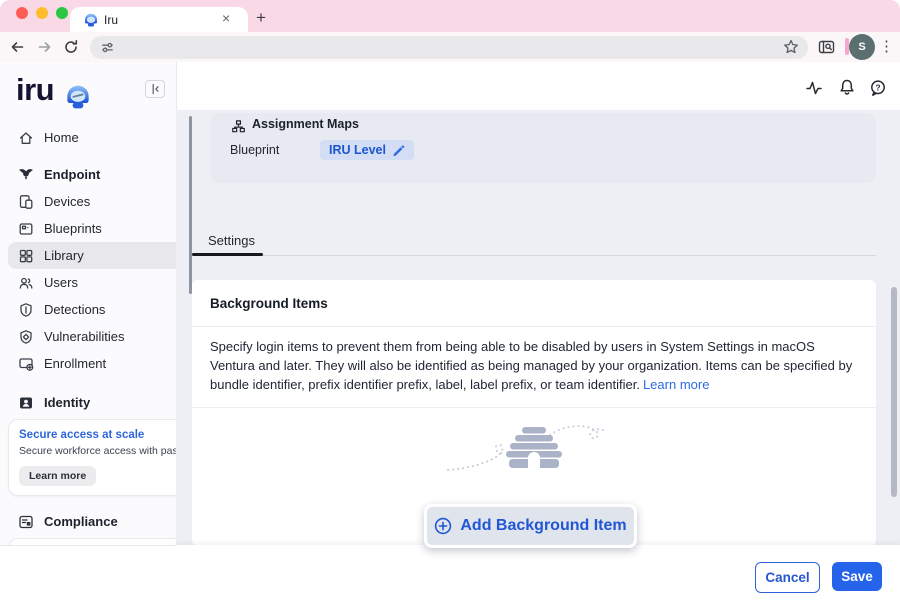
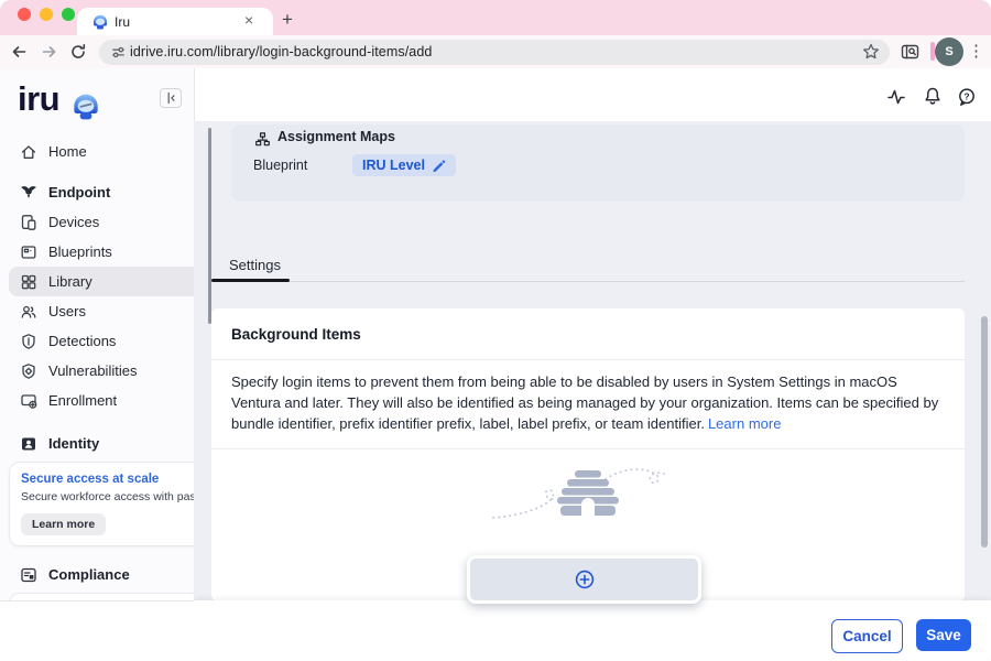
  Iru
  ×
  +
+ idrive.iru.com/library/login-background-items/add
  S
  ⋮
  ?
  iru
  Home
  Endpoint
  Devices
  Blueprints
  Library
  Users
  Detections
  Vulnerabilities
  Enrollment
  Identity
  Secure access at scale
  Learn more
  Compliance
  Assignment Maps
  Blueprint
  IRU Level
  Settings
  Background Items
  Specify login items to prevent them from being able to be disabled by users in System Settings in macOS Ventura and later. They will also be identified as being managed by your organization. Items can be specified by bundle identifier, prefix identifier prefix, label, label prefix, or team identifier. Learn more
- Add Background Item
  Cancel
  Save
